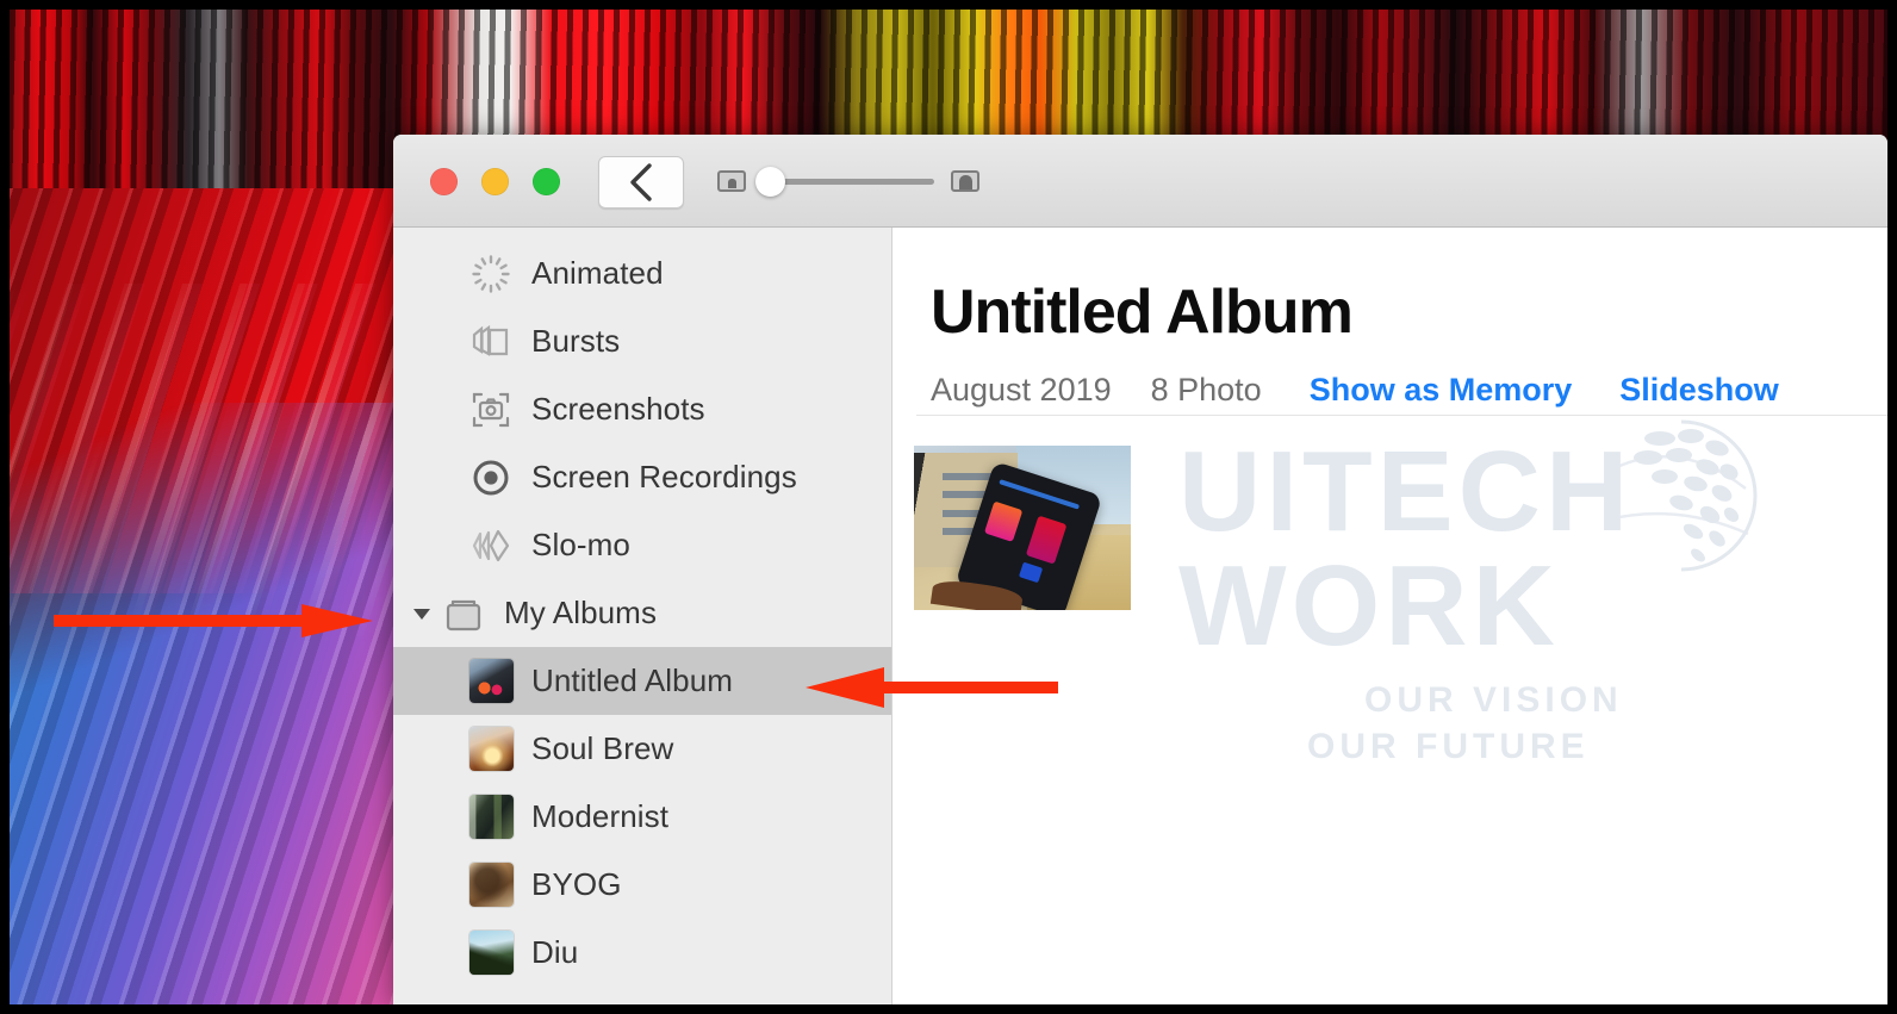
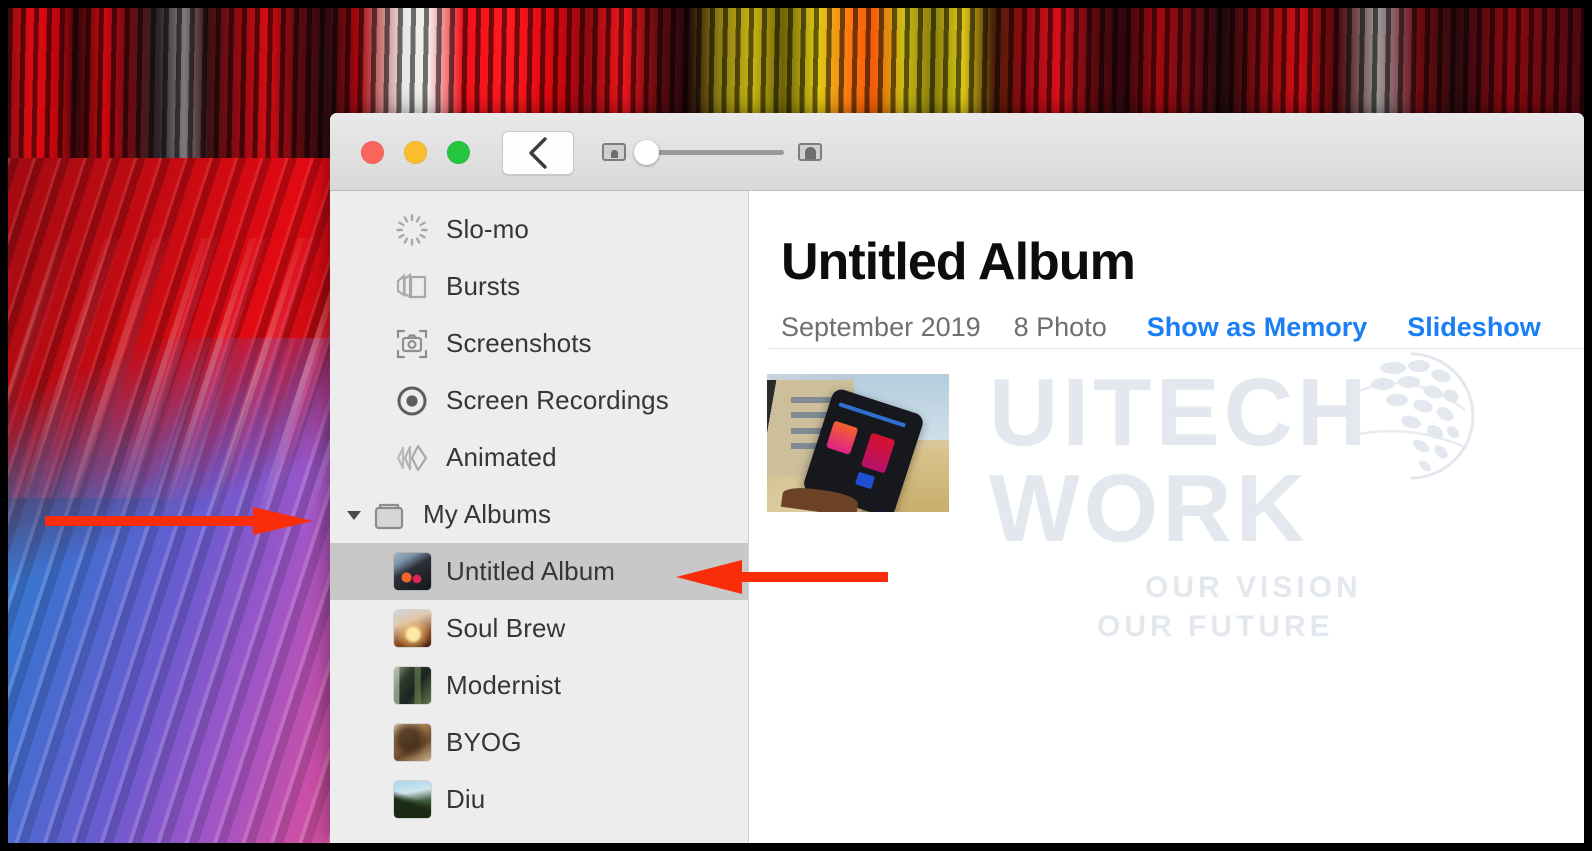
- Animated
+ Slo-mo
  Bursts
  Screenshots
  Screen Recordings
- Slo-mo
+ Animated
  My Albums
  Untitled Album
  Soul Brew
  Modernist
  BYOG
  Diu
  Untitled Album
- August 2019
+ September 2019
  8 Photo
  Show as Memory
  Slideshow
  UITECH
  WORK
  OUR VISION
  OUR FUTURE
